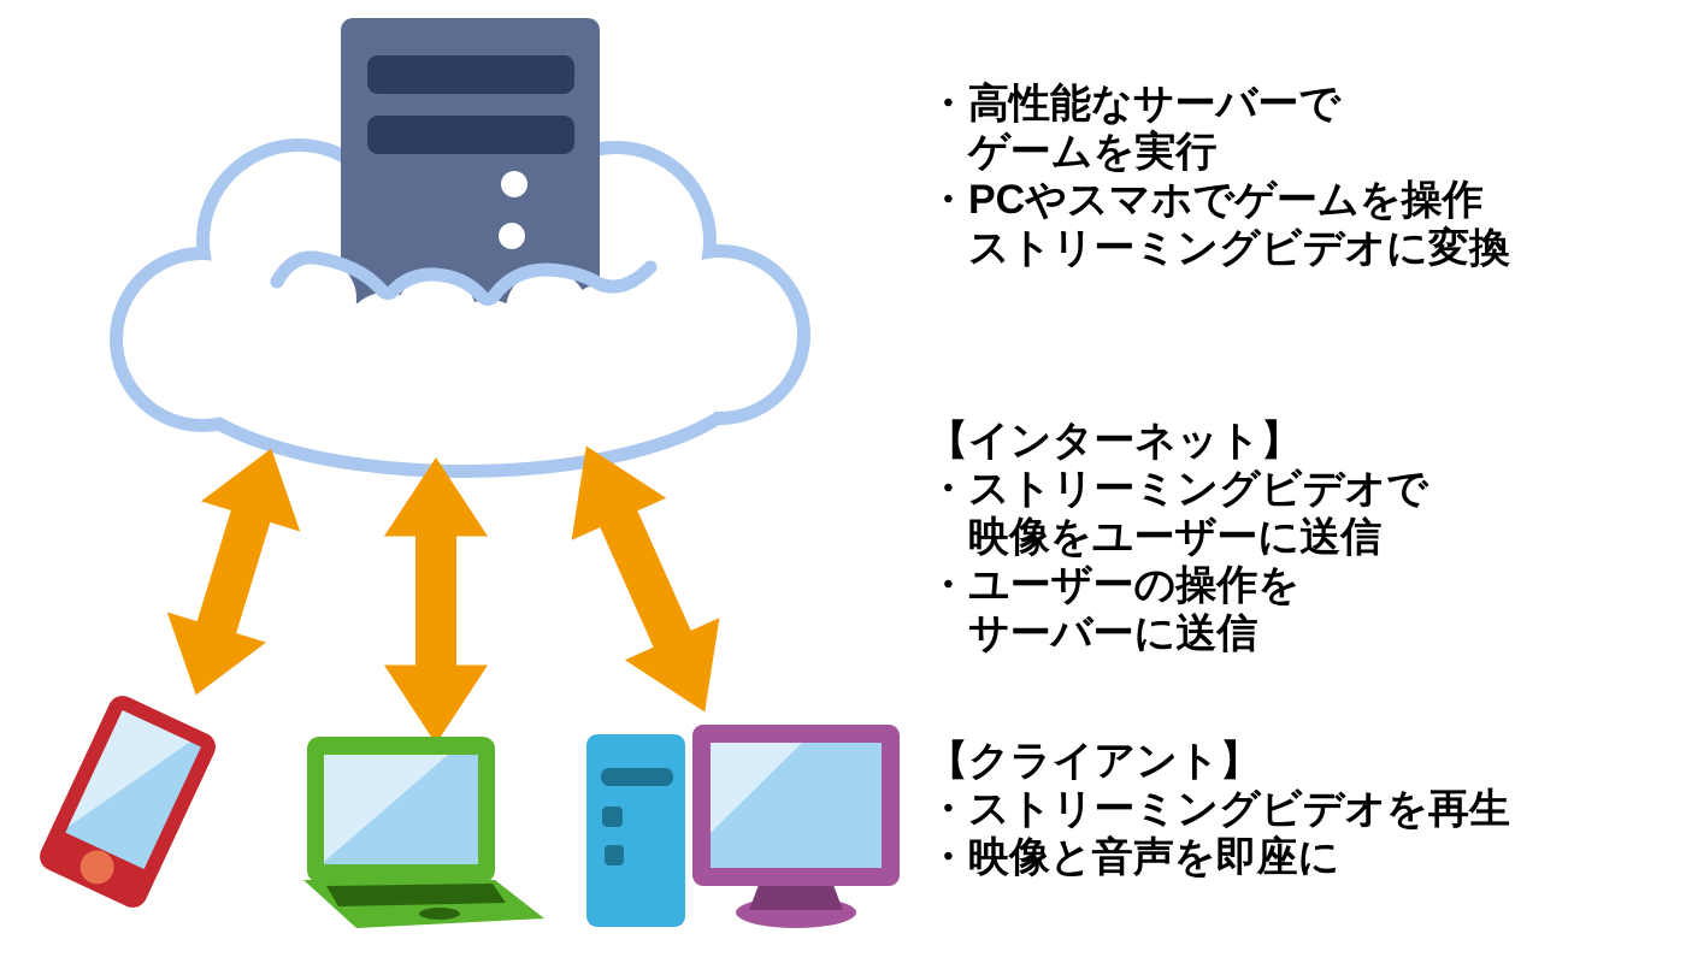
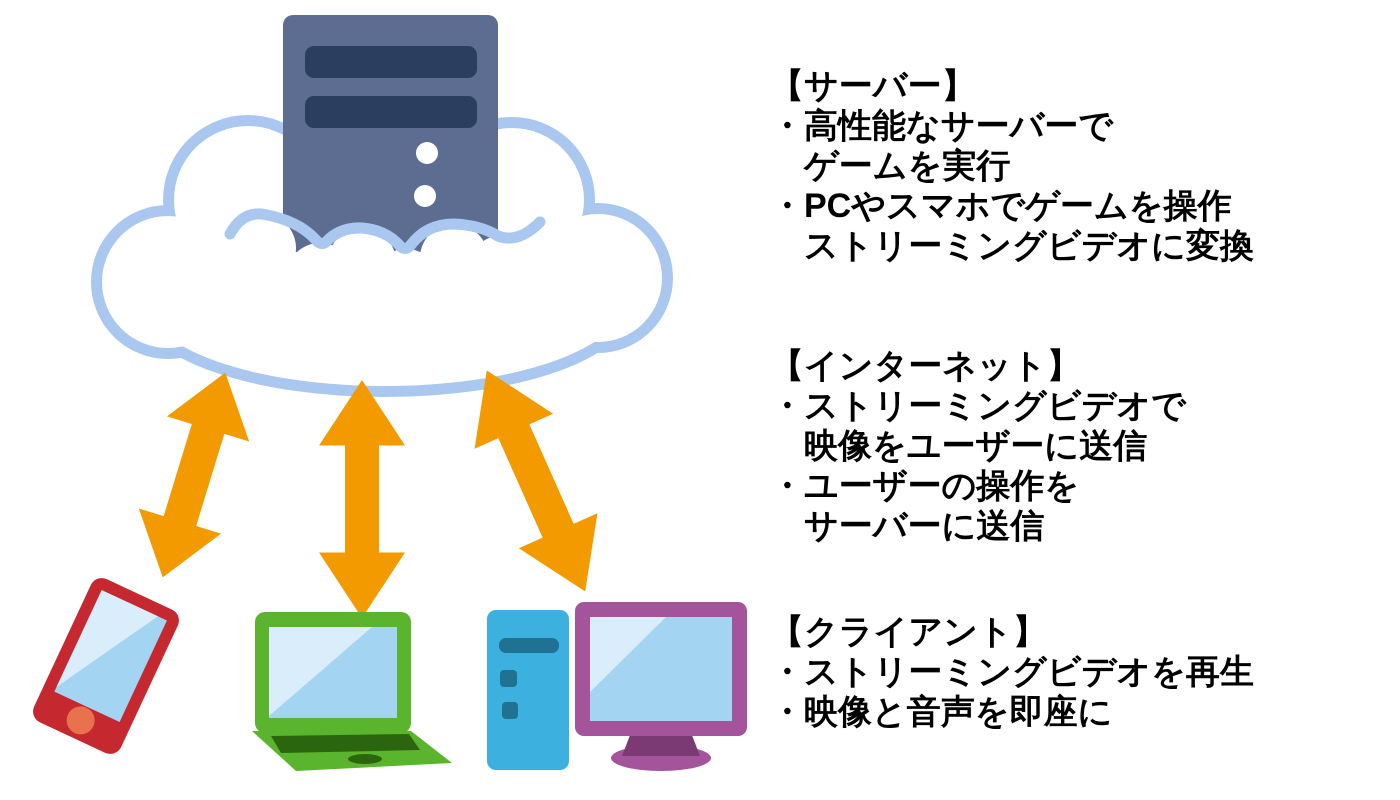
+ 【サーバー】
  ・高性能なサーバーで
  ゲームを実行
  ・PCやスマホでゲームを操作
  ストリーミングビデオに変換
  【インターネット】
  ・ストリーミングビデオで
  映像をユーザーに送信
  ・ユーザーの操作を
  サーバーに送信
  【クライアント】
  ・ストリーミングビデオを再生
  ・映像と音声を即座に
